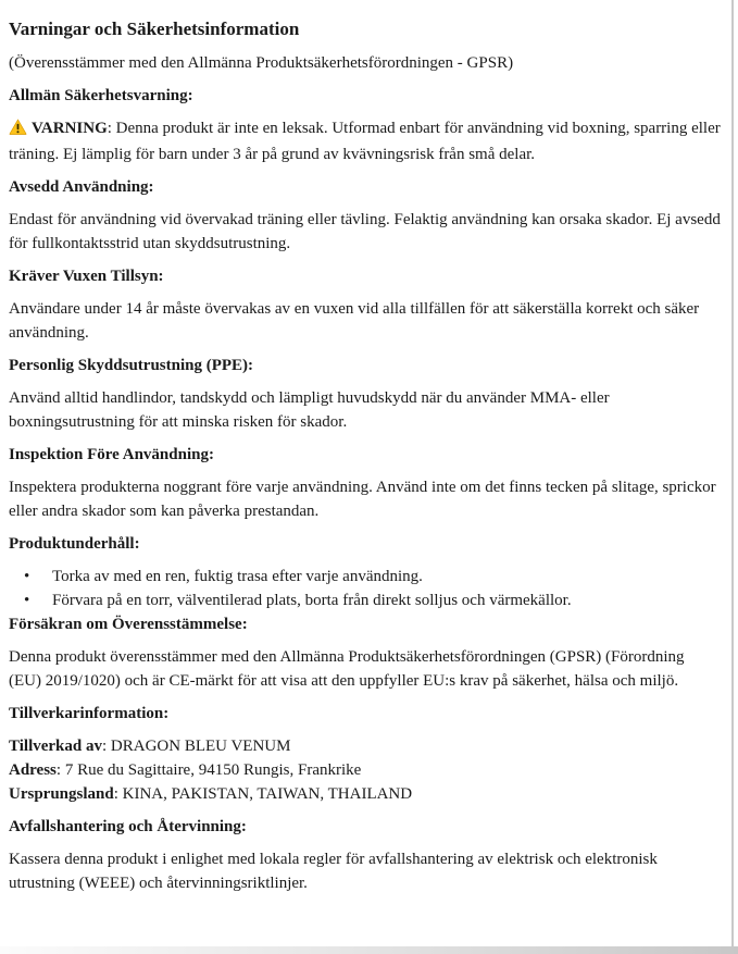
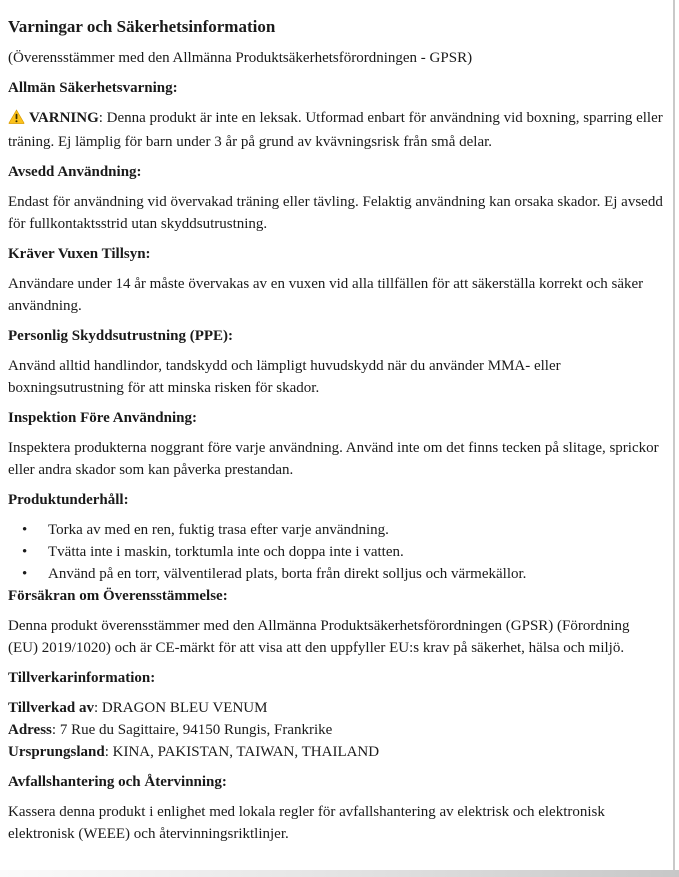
  Varningar och Säkerhetsinformation
  (Överensstämmer med den Allmänna Produktsäkerhetsförordningen - GPSR)
  Allmän Säkerhetsvarning:
  VARNING: Denna produkt är inte en leksak. Utformad enbart för användning vid boxning, sparring eller träning. Ej lämplig för barn under 3 år på grund av kvävningsrisk från små delar.
  Avsedd Användning:
  Endast för användning vid övervakad träning eller tävling. Felaktig användning kan orsaka skador. Ej avsedd för fullkontaktsstrid utan skyddsutrustning.
  Kräver Vuxen Tillsyn:
  Användare under 14 år måste övervakas av en vuxen vid alla tillfällen för att säkerställa korrekt och säker användning.
  Personlig Skyddsutrustning (PPE):
  Använd alltid handlindor, tandskydd och lämpligt huvudskydd när du använder MMA- eller boxningsutrustning för att minska risken för skador.
  Inspektion Före Användning:
  Inspektera produkterna noggrant före varje användning. Använd inte om det finns tecken på slitage, sprickor eller andra skador som kan påverka prestandan.
  Produktunderhåll:
  Torka av med en ren, fuktig trasa efter varje användning.
+ Tvätta inte i maskin, torktumla inte och doppa inte i vatten.
- Förvara på en torr, välventilerad plats, borta från direkt solljus och värmekällor.
+ Använd på en torr, välventilerad plats, borta från direkt solljus och värmekällor.
  Försäkran om Överensstämmelse:
  Denna produkt överensstämmer med den Allmänna Produktsäkerhetsförordningen (GPSR) (Förordning (EU) 2019/1020) och är CE-märkt för att visa att den uppfyller EU:s krav på säkerhet, hälsa och miljö.
  Tillverkarinformation:
  Tillverkad av: DRAGON BLEU VENUM
  Adress: 7 Rue du Sagittaire, 94150 Rungis, Frankrike
  Ursprungsland: KINA, PAKISTAN, TAIWAN, THAILAND
  Avfallshantering och Återvinning:
- Kassera denna produkt i enlighet med lokala regler för avfallshantering av elektrisk och elektronisk utrustning (WEEE) och återvinningsriktlinjer.
+ Kassera denna produkt i enlighet med lokala regler för avfallshantering av elektrisk och elektronisk elektronisk (WEEE) och återvinningsriktlinjer.
